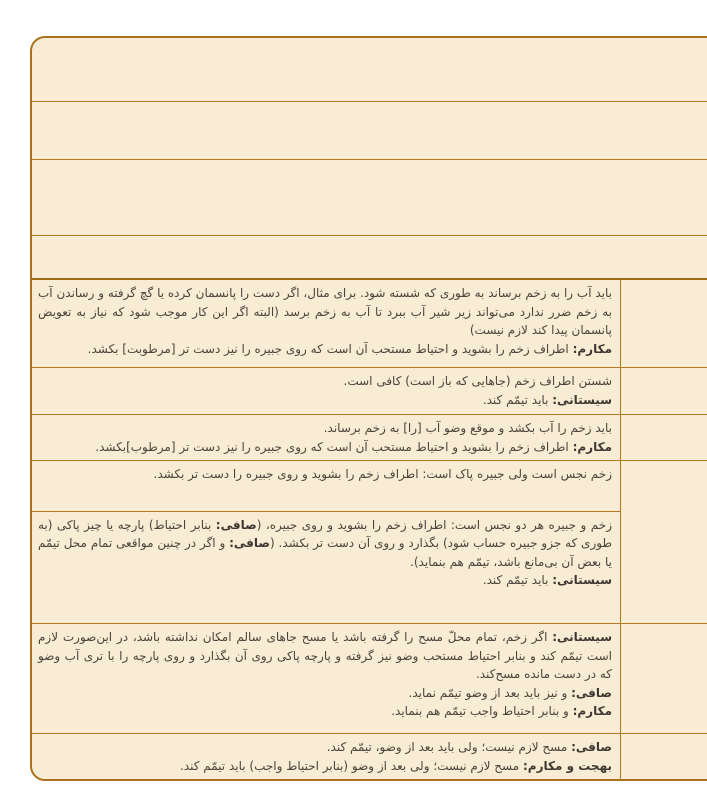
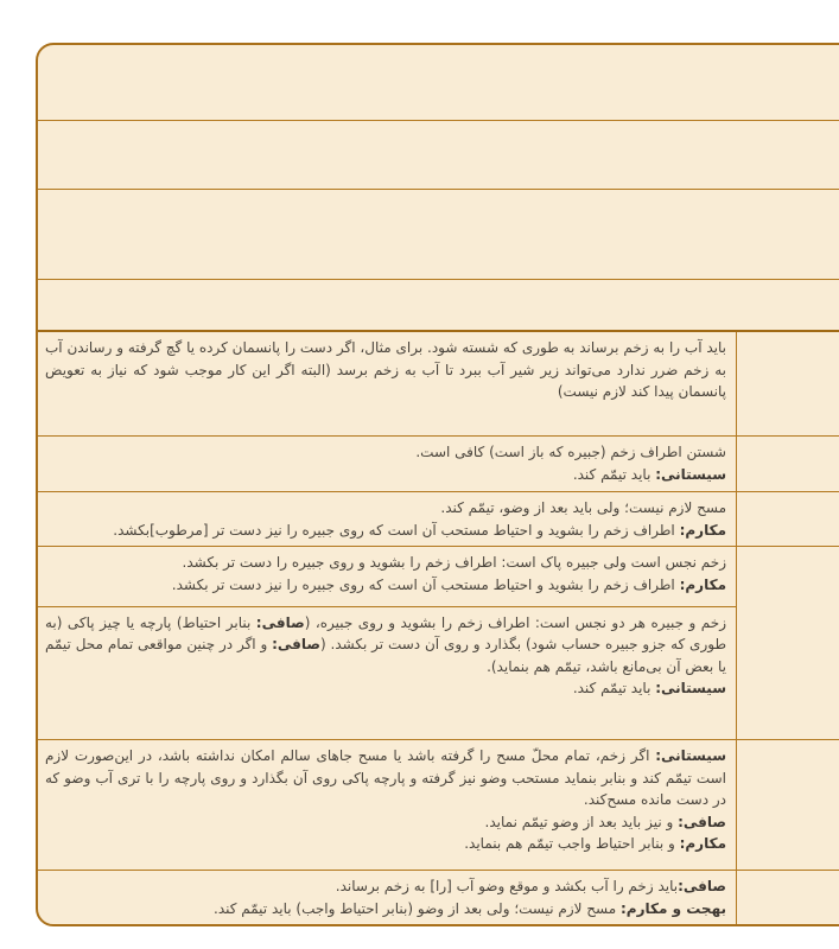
  باید آب را به زخم برساند به طوری که شسته شود. برای مثال، اگر دست را پانسمان کرده یا گچ گرفته و رساندن آب به زخم ضرر ندارد می‌تواند زیر شیر آب ببرد تا آب به زخم برسد (البته اگر این کار موجب شود که نیاز به تعویض پانسمان پیدا کند لازم نیست)
- مکارم: اطراف زخم را بشوید و احتیاط مستحب آن است که روی جبیره را نیز دست تر [مرطوبت] بکشد.
- شستن اطراف زخم (جاهایی که باز است) کافی است.
+ شستن اطراف زخم (جبیره که باز است) کافی است.
  سیستانی: باید تیمّم کند.
- باید زخم را آب بکشد و موقع وضو آب [را] به زخم برساند.
+ مسح لازم نیست؛ ولی باید بعد از وضو، تیمّم کند.
  مکارم: اطراف زخم را بشوید و احتیاط مستحب آن است که روی جبیره را نیز دست تر [مرطوب]بکشد.
  زخم نجس است ولی جبیره پاک است: اطراف زخم را بشوید و روی جبیره را دست تر بکشد.
+ مکارم: اطراف زخم را بشوید و احتیاط مستحب آن است که روی جبیره را نیز دست تر بکشد.
  زخم و جبیره هر دو نجس است: اطراف زخم را بشوید و روی جبیره، (صافی: بنابر احتیاط) پارچه یا چیز پاکی (به طوری که جزو جبیره حساب شود) بگذارد و روی آن دست تر بکشد. (صافی: و اگر در چنین مواقعی تمام محل تیمّم یا بعض آن بی‌مانع باشد، تیمّم هم بنماید).
  سیستانی: باید تیمّم کند.
- سیستانی: اگر زخم، تمام محلّ مسح را گرفته باشد یا مسح جاهای سالم امکان نداشته باشد، در این‌صورت لازم است تیمّم کند و بنابر احتیاط مستحب وضو نیز گرفته و پارچه پاکی روی آن بگذارد و روی پارچه را با تری آب وضو که در دست مانده مسح‌کند.
+ سیستانی: اگر زخم، تمام محلّ مسح را گرفته باشد یا مسح جاهای سالم امکان نداشته باشد، در این‌صورت لازم است تیمّم کند و بنابر بنماید مستحب وضو نیز گرفته و پارچه پاکی روی آن بگذارد و روی پارچه را با تری آب وضو که در دست مانده مسح‌کند.
  صافی: و نیز باید بعد از وضو تیمّم نماید.
  مکارم: و بنابر احتیاط واجب تیمّم هم بنماید.
- صافی: مسح لازم نیست؛ ولی باید بعد از وضو، تیمّم کند.
+ صافی:باید زخم را آب بکشد و موقع وضو آب [را] به زخم برساند.
  بهجت و مکارم: مسح لازم نیست؛ ولی بعد از وضو (بنابر احتیاط واجب) باید تیمّم کند.
